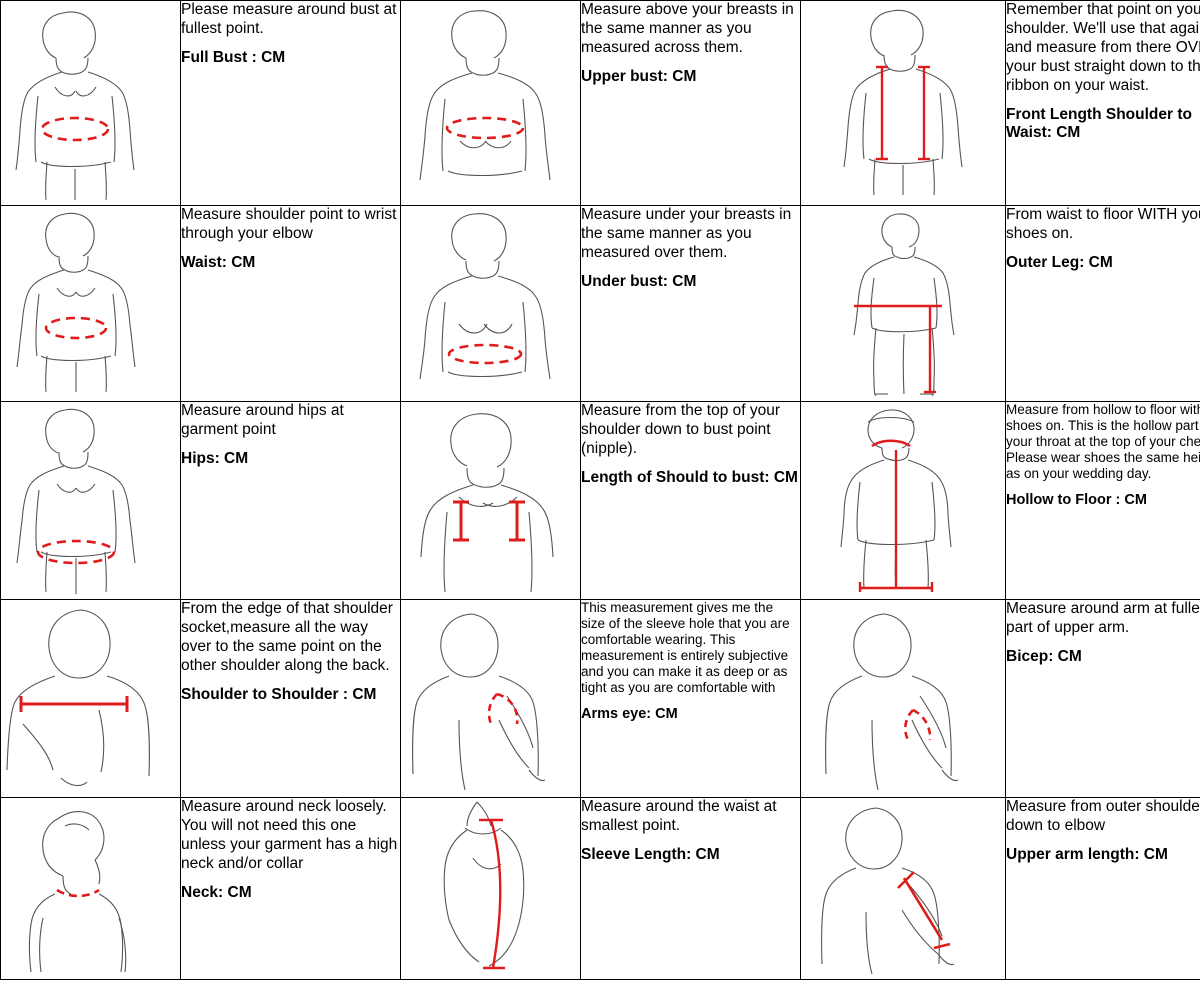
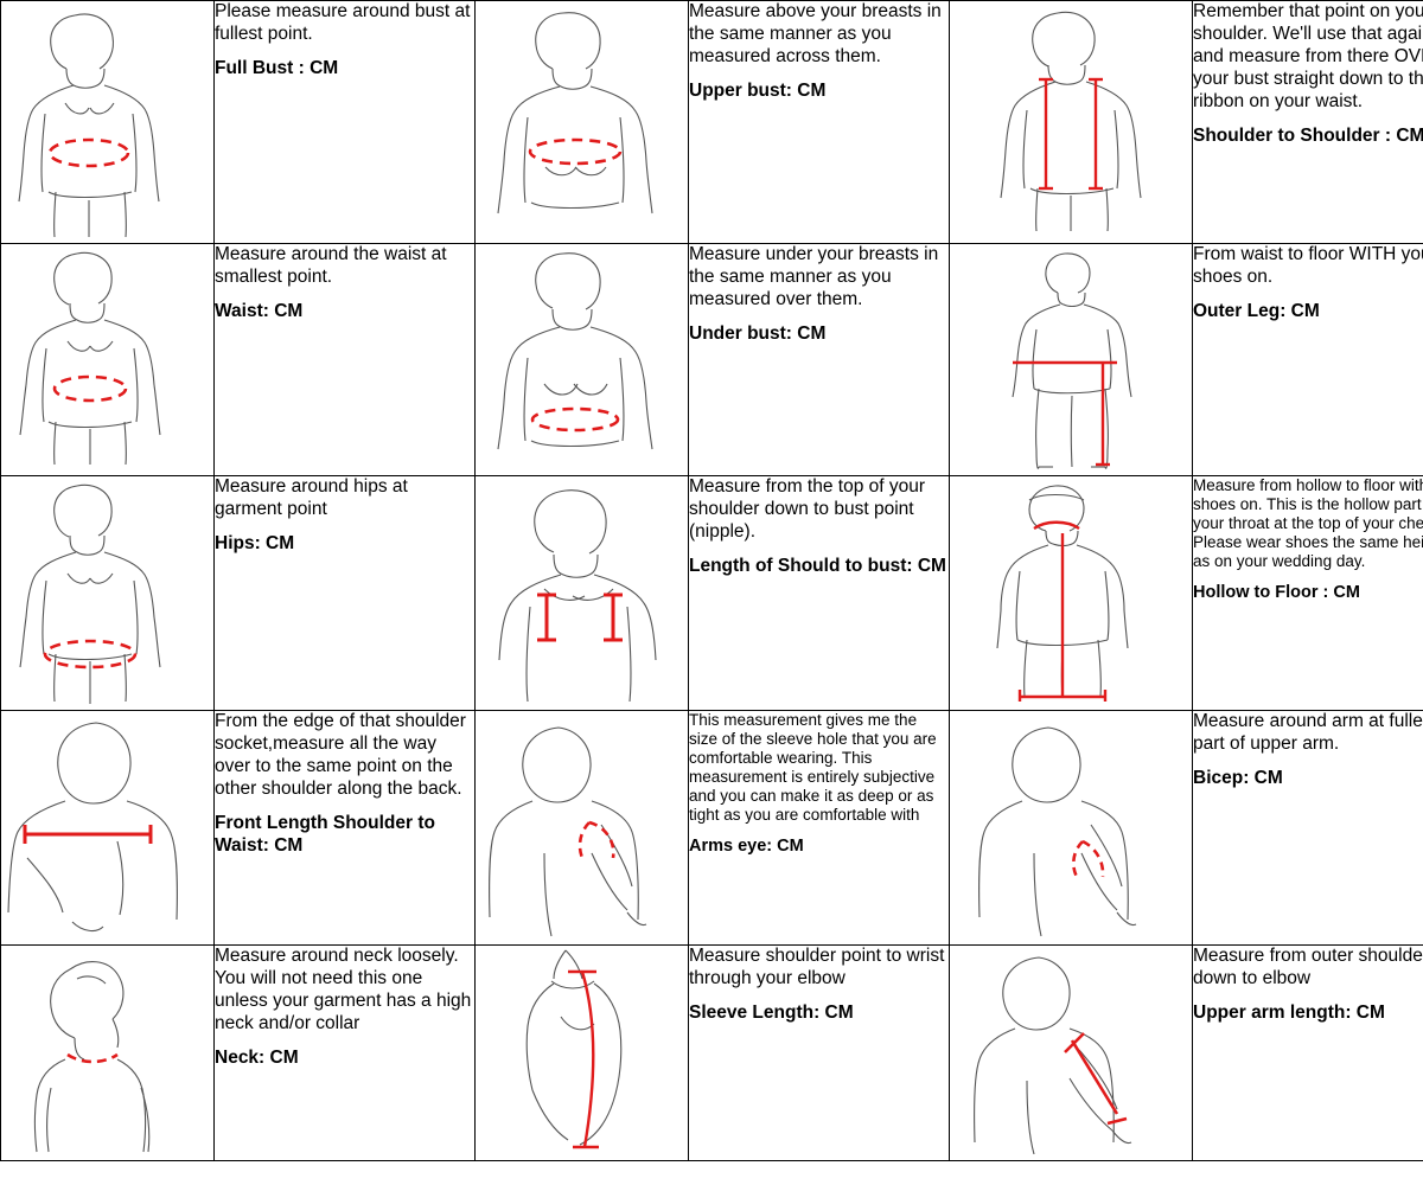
- 	Please measure around bust at fullest point. Full Bust : CM		Measure above your breasts in the same manner as you measured across them. Upper bust: CM		Remember that point on you shoulder. We'll use that agai and measure from there OV your bust straight down to th ribbon on your waist. Front Length Shoulder to Waist: CM
+ 	Please measure around bust at fullest point. Full Bust : CM		Measure above your breasts in the same manner as you measured across them. Upper bust: CM		Remember that point on you shoulder. We'll use that agai and measure from there OV your bust straight down to th ribbon on your waist. Shoulder to Shoulder : CM
- 	Measure shoulder point to wrist through your elbow Waist: CM		Measure under your breasts in the same manner as you measured over them. Under bust: CM		From waist to floor WITH yo shoes on. Outer Leg: CM
+ 	Measure around the waist at smallest point. Waist: CM		Measure under your breasts in the same manner as you measured over them. Under bust: CM		From waist to floor WITH yo shoes on. Outer Leg: CM
  	Measure around hips at garment point Hips: CM		Measure from the top of your shoulder down to bust point (nipple). Length of Should to bust: CM		Measure from hollow to floor wit shoes on. This is the hollow part your throat at the top of your che Please wear shoes the same he as on your wedding day. Hollow to Floor : CM
- 	From the edge of that shoulder socket,measure all the way over to the same point on the other shoulder along the back. Shoulder to Shoulder : CM		This measurement gives me the size of the sleeve hole that you are comfortable wearing. This measurement is entirely subjective and you can make it as deep or as tight as you are comfortable with Arms eye: CM		Measure around arm at fulle part of upper arm. Bicep: CM
+ 	From the edge of that shoulder socket,measure all the way over to the same point on the other shoulder along the back. Front Length Shoulder to Waist: CM		This measurement gives me the size of the sleeve hole that you are comfortable wearing. This measurement is entirely subjective and you can make it as deep or as tight as you are comfortable with Arms eye: CM		Measure around arm at fulle part of upper arm. Bicep: CM
- 	Measure around neck loosely. You will not need this one unless your garment has a high neck and/or collar Neck: CM		Measure around the waist at smallest point. Sleeve Length: CM		Measure from outer shoulde down to elbow Upper arm length: CM
+ 	Measure around neck loosely. You will not need this one unless your garment has a high neck and/or collar Neck: CM		Measure shoulder point to wrist through your elbow Sleeve Length: CM		Measure from outer shoulde down to elbow Upper arm length: CM
